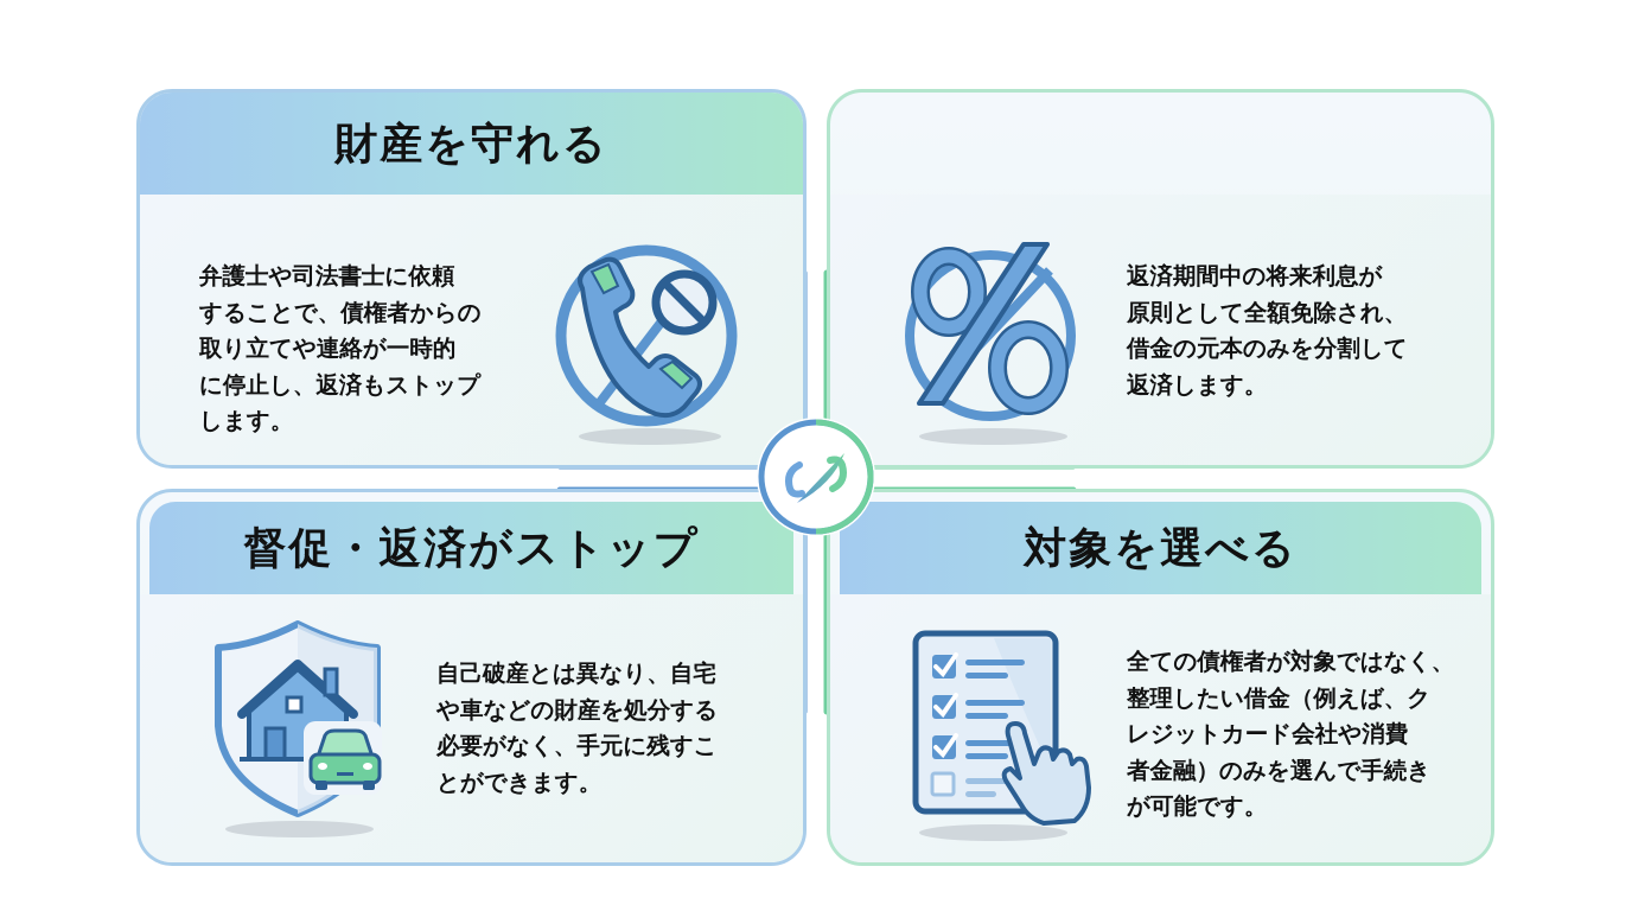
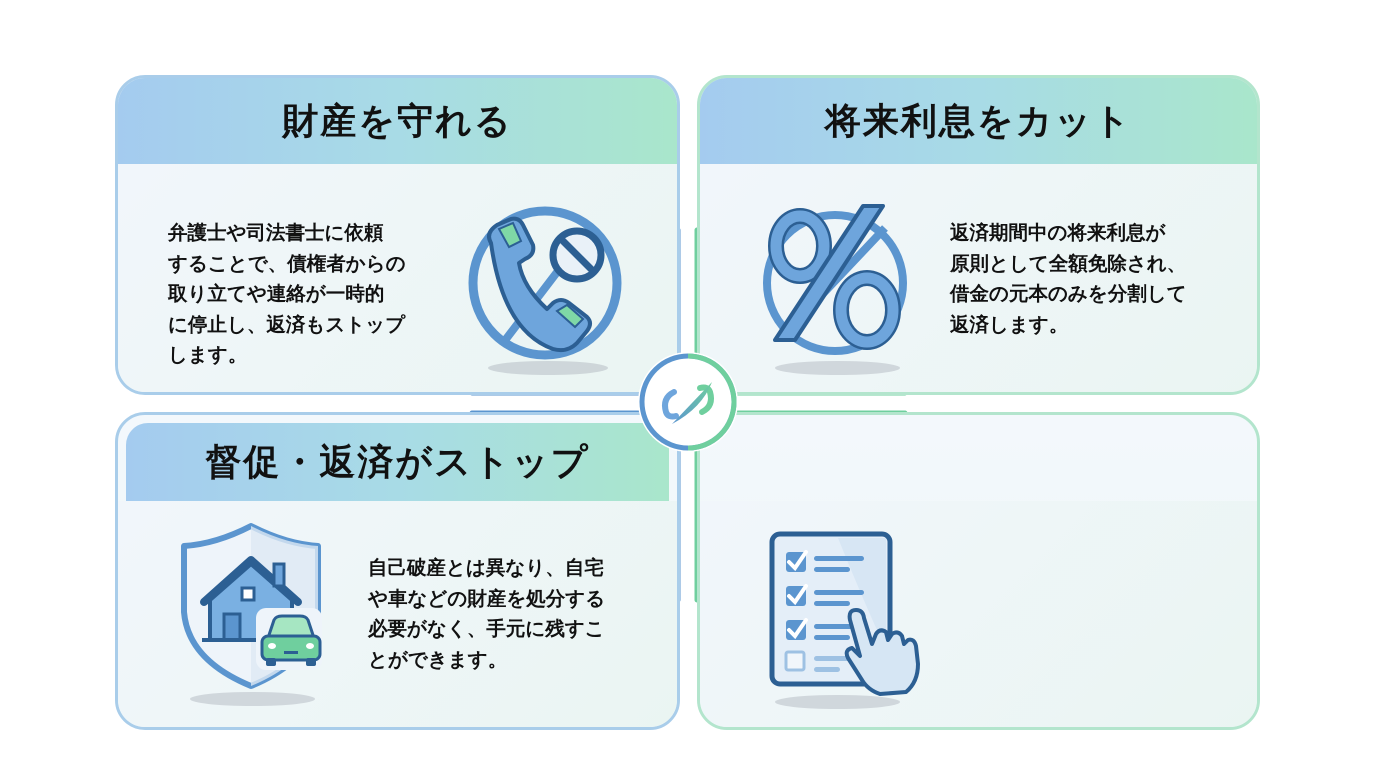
  財産を守れる
  弁護士や司法書士に依頼
  することで、債権者からの
  取り立てや連絡が一時的
  に停止し、返済もストップ
  します。
+ 将来利息をカット
  返済期間中の将来利息が
  原則として全額免除され、
  借金の元本のみを分割して
  返済します。
  督促・返済がストップ
  自己破産とは異なり、自宅
  や車などの財産を処分する
  必要がなく、手元に残すこ
  とができます。
- 対象を選べる
- 全ての債権者が対象ではなく、
- 整理したい借金（例えば、ク
- レジットカード会社や消費
- 者金融）のみを選んで手続き
- が可能です。
